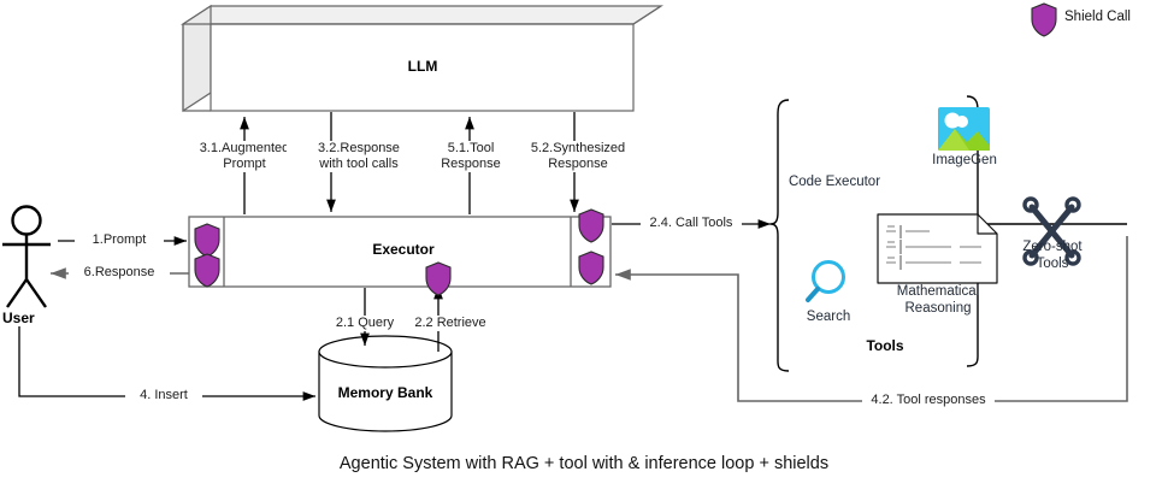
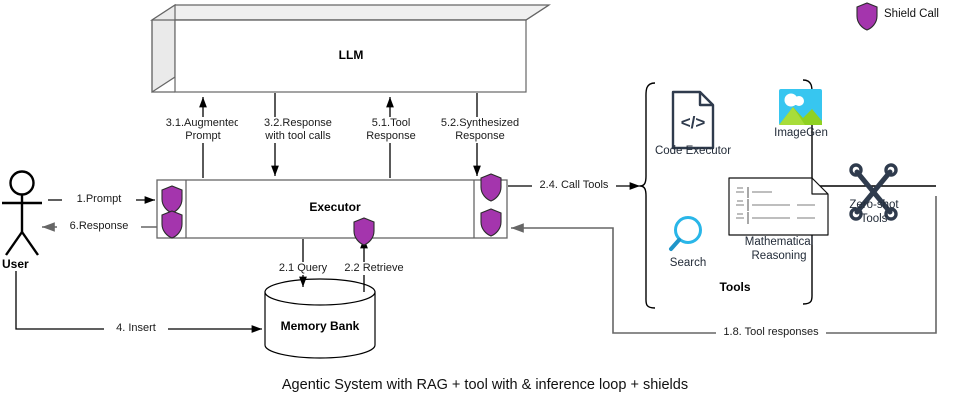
+ </>
  LLM
  Executor
  Memory Bank
  User
  Tools
  3.1.Augmente
  Prompt
  3.2.Response
  with tool calls
  5.1.Tool
  Response
  5.2.Synthesized
  Response
  1.Prompt
  6.Response
  4. Insert
  2.1 Query
  2.2 Retrieve
  2.4. Call Tools
- 4.2. Tool responses
+ 1.8. Tool responses
  Code Executor
  ImageGen
  Search
  Mathematical
  Reasoning
  Zero-shot
  Tools
  Shield Call
  Agentic System with RAG + tool with & inference loop + shields
